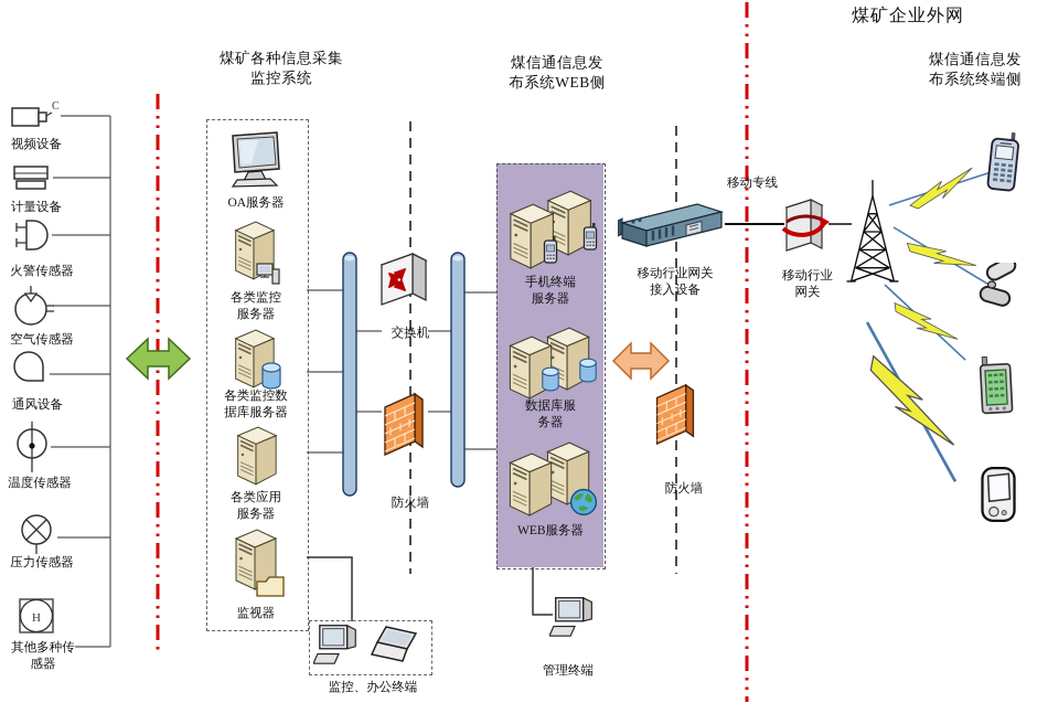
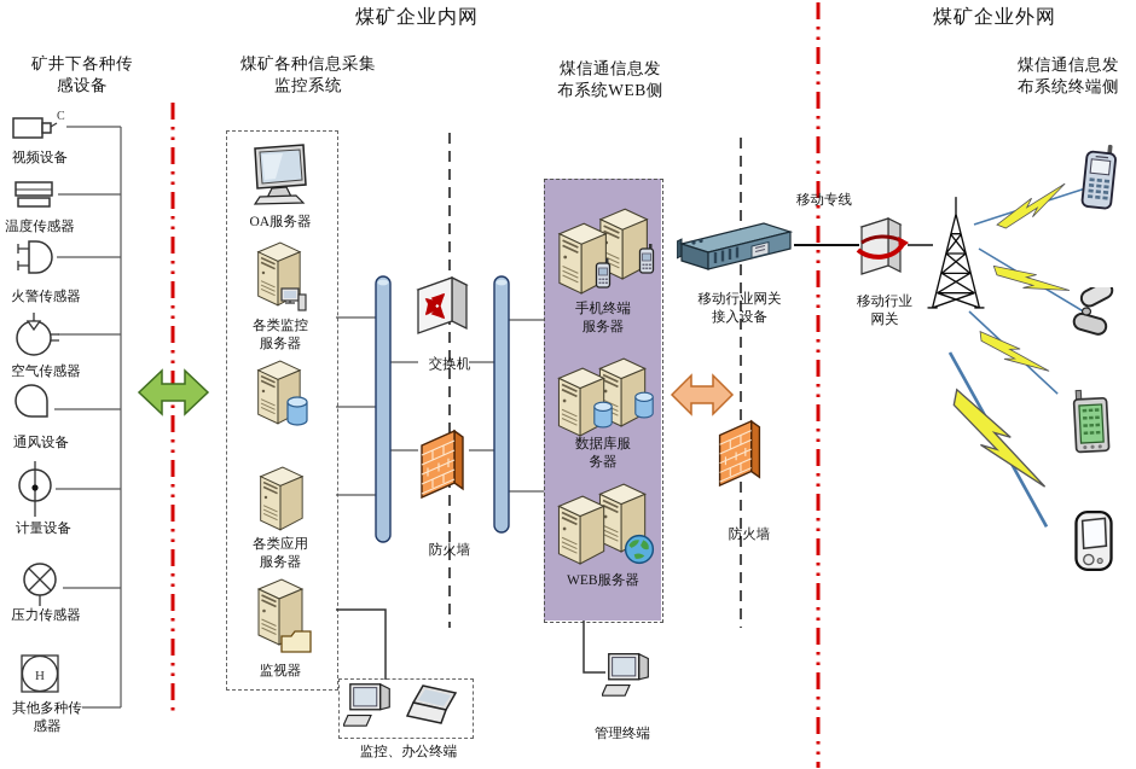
+ 煤矿企业内网
  煤矿企业外网
+ 矿井下各种传
+ 感设备
  煤矿各种信息采集
  监控系统
  煤信通信息发
  布系统WEB侧
  煤信通信息发
  布系统终端侧
  C
  视频设备
- 计量设备
+ 温度传感器
  火警传感器
  空气传感器
  通风设备
- 温度传感器
+ 计量设备
  压力传感器
  H
  其他多种传
  感器
  OA服务器
  各类监控
  服务器
- 各类监控数
- 据库服务器
  各类应用
  服务器
  监视器
  交换机
  防火墙
  监控、办公终端
  手机终端
  服务器
  数据库服
  务器
  WEB服务器
  管理终端
  防火墙
  移动行业网关
  接入设备
  移动专线
  移动行业
  网关
